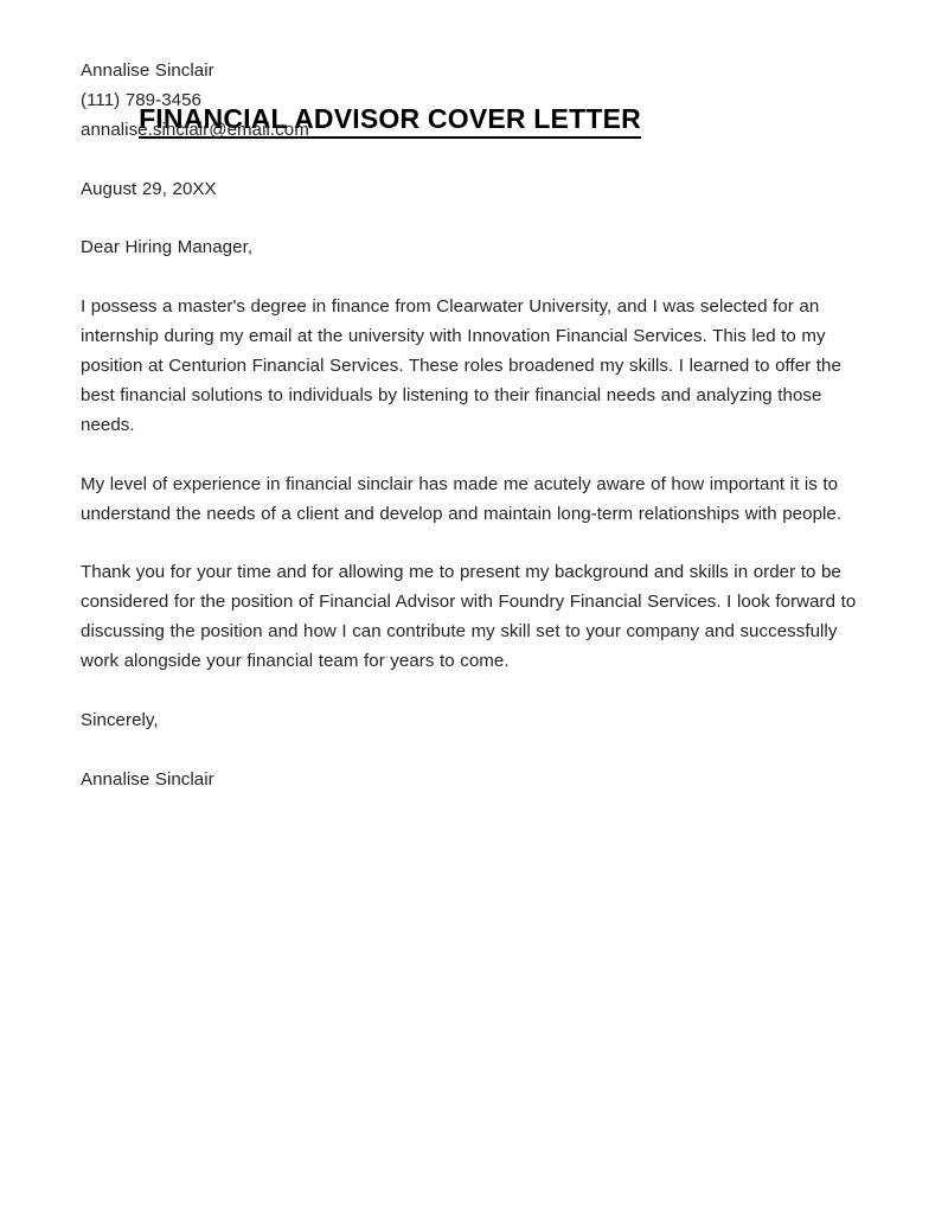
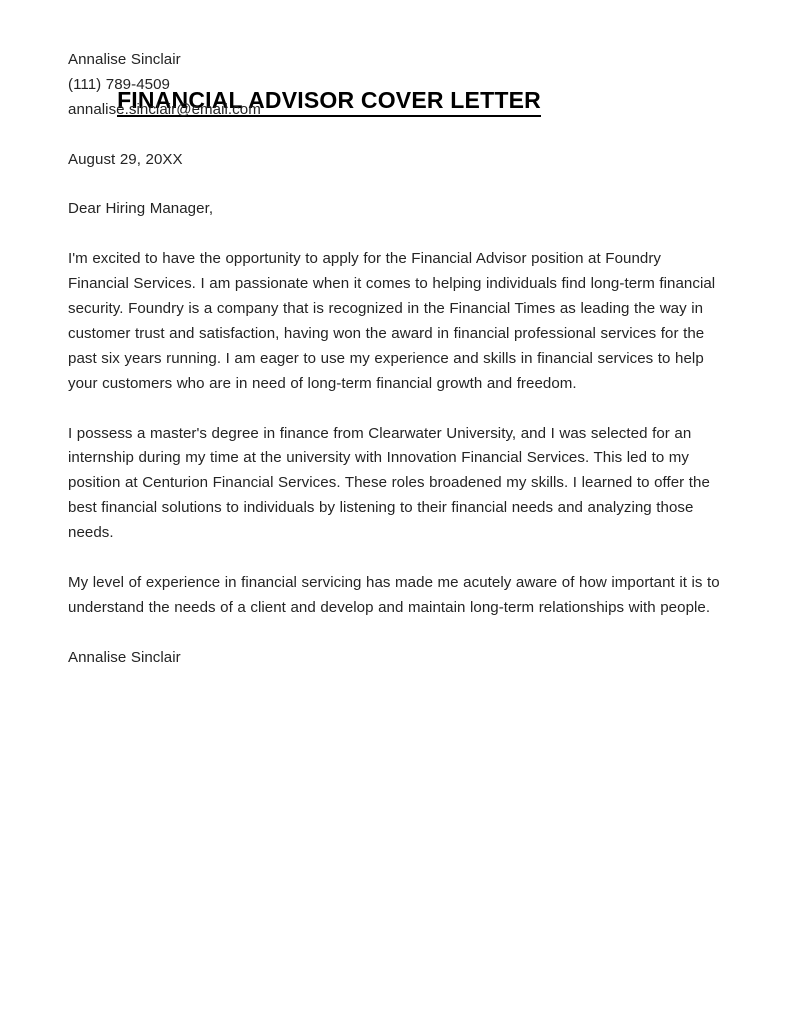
  FINANCIAL ADVISOR COVER LETTER
  Annalise Sinclair
- (111) 789-3456
+ (111) 789-4509
  annalise.sinclair@email.com
  August 29, 20XX
  Dear Hiring Manager,
+ I'm excited to have the opportunity to apply for the Financial Advisor position at Foundry Financial Services. I am passionate when it comes to helping individuals find long-term financial security. Foundry is a company that is recognized in the Financial Times as leading the way in customer trust and satisfaction, having won the award in financial professional services for the past six years running. I am eager to use my experience and skills in financial services to help your customers who are in need of long-term financial growth and freedom.
- I possess a master's degree in finance from Clearwater University, and I was selected for an internship during my email at the university with Innovation Financial Services. This led to my position at Centurion Financial Services. These roles broadened my skills. I learned to offer the best financial solutions to individuals by listening to their financial needs and analyzing those needs.
+ I possess a master's degree in finance from Clearwater University, and I was selected for an internship during my time at the university with Innovation Financial Services. This led to my position at Centurion Financial Services. These roles broadened my skills. I learned to offer the best financial solutions to individuals by listening to their financial needs and analyzing those needs.
- My level of experience in financial sinclair has made me acutely aware of how important it is to understand the needs of a client and develop and maintain long-term relationships with people.
+ My level of experience in financial servicing has made me acutely aware of how important it is to understand the needs of a client and develop and maintain long-term relationships with people.
- Thank you for your time and for allowing me to present my background and skills in order to be considered for the position of Financial Advisor with Foundry Financial Services. I look forward to discussing the position and how I can contribute my skill set to your company and successfully work alongside your financial team for years to come.
- Sincerely,
  Annalise Sinclair
